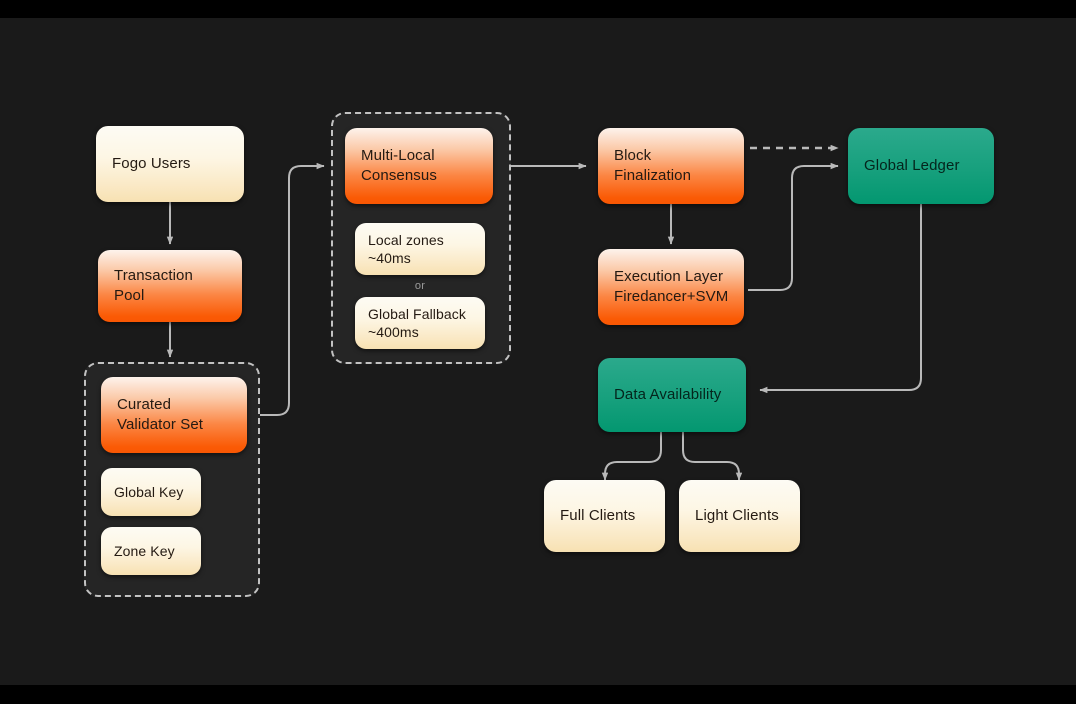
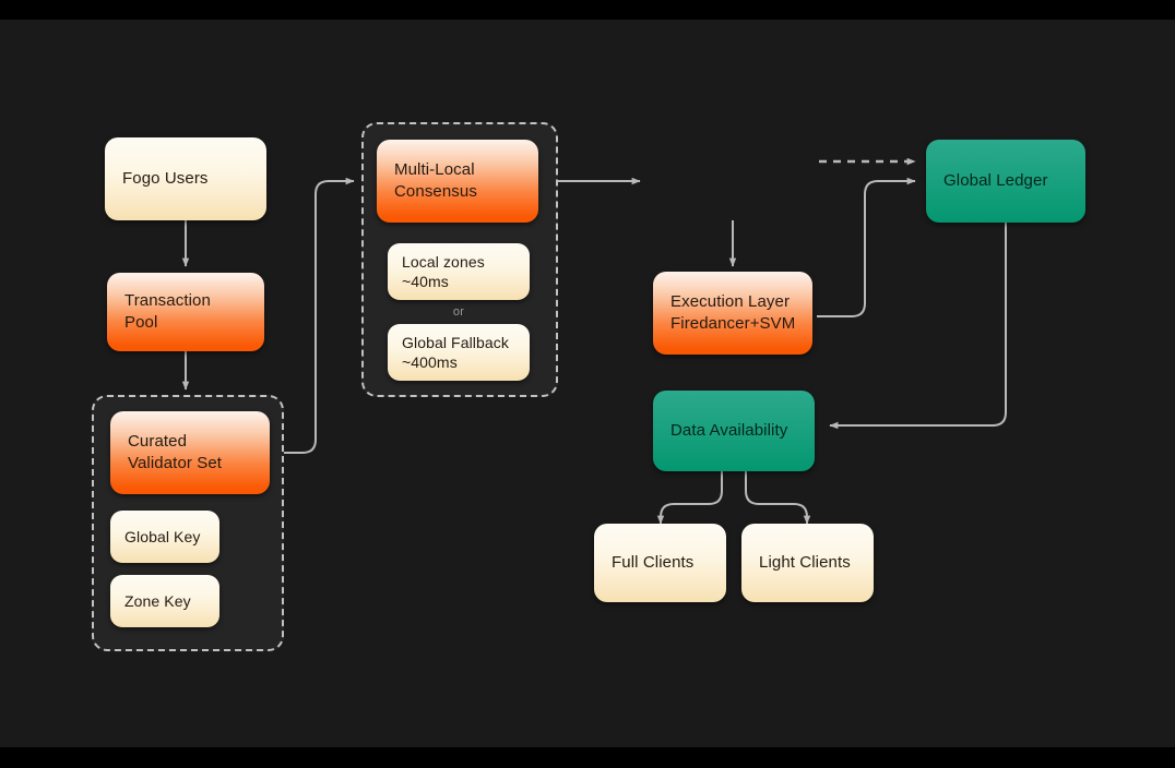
  Fogo Users
  Transaction
  Pool
  Curated
  Validator Set
  Global Key
  Zone Key
  Multi-Local
  Consensus
  Local zones
  ~40ms
  or
  Global Fallback
  ~400ms
- Block
- Finalization
  Execution Layer
  Firedancer+SVM
  Global Ledger
  Data Availability
  Full Clients
  Light Clients
